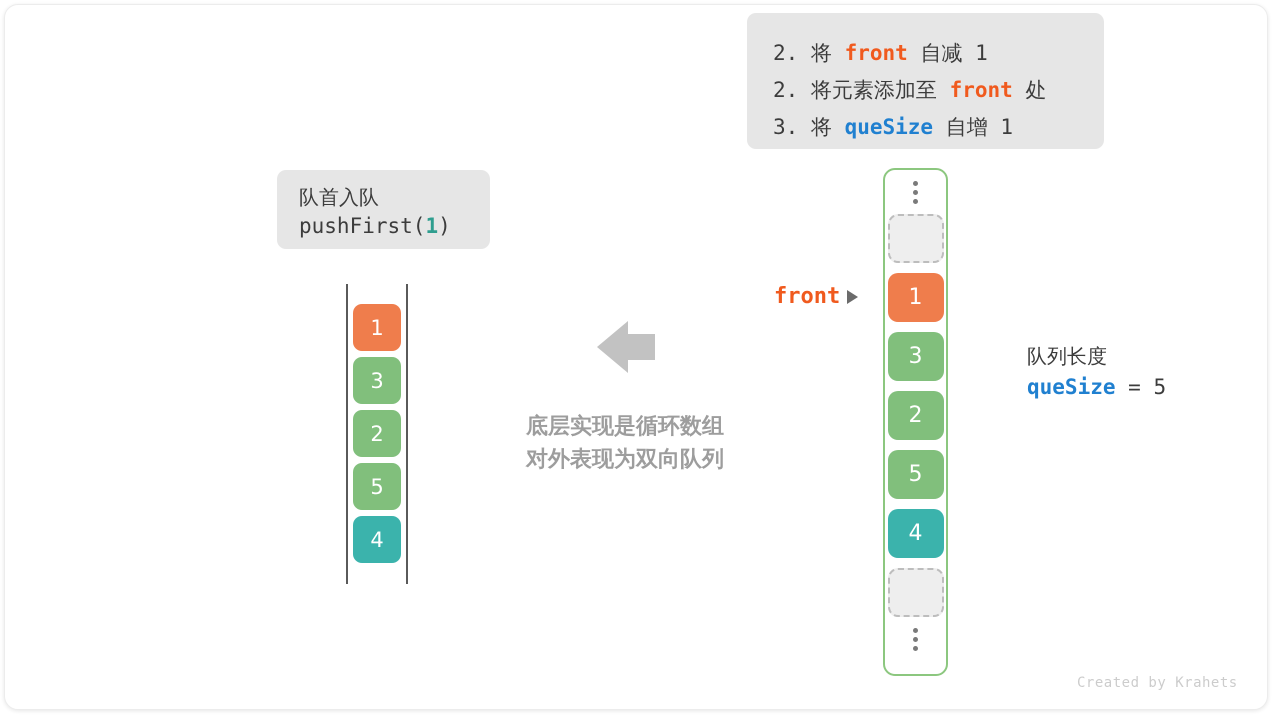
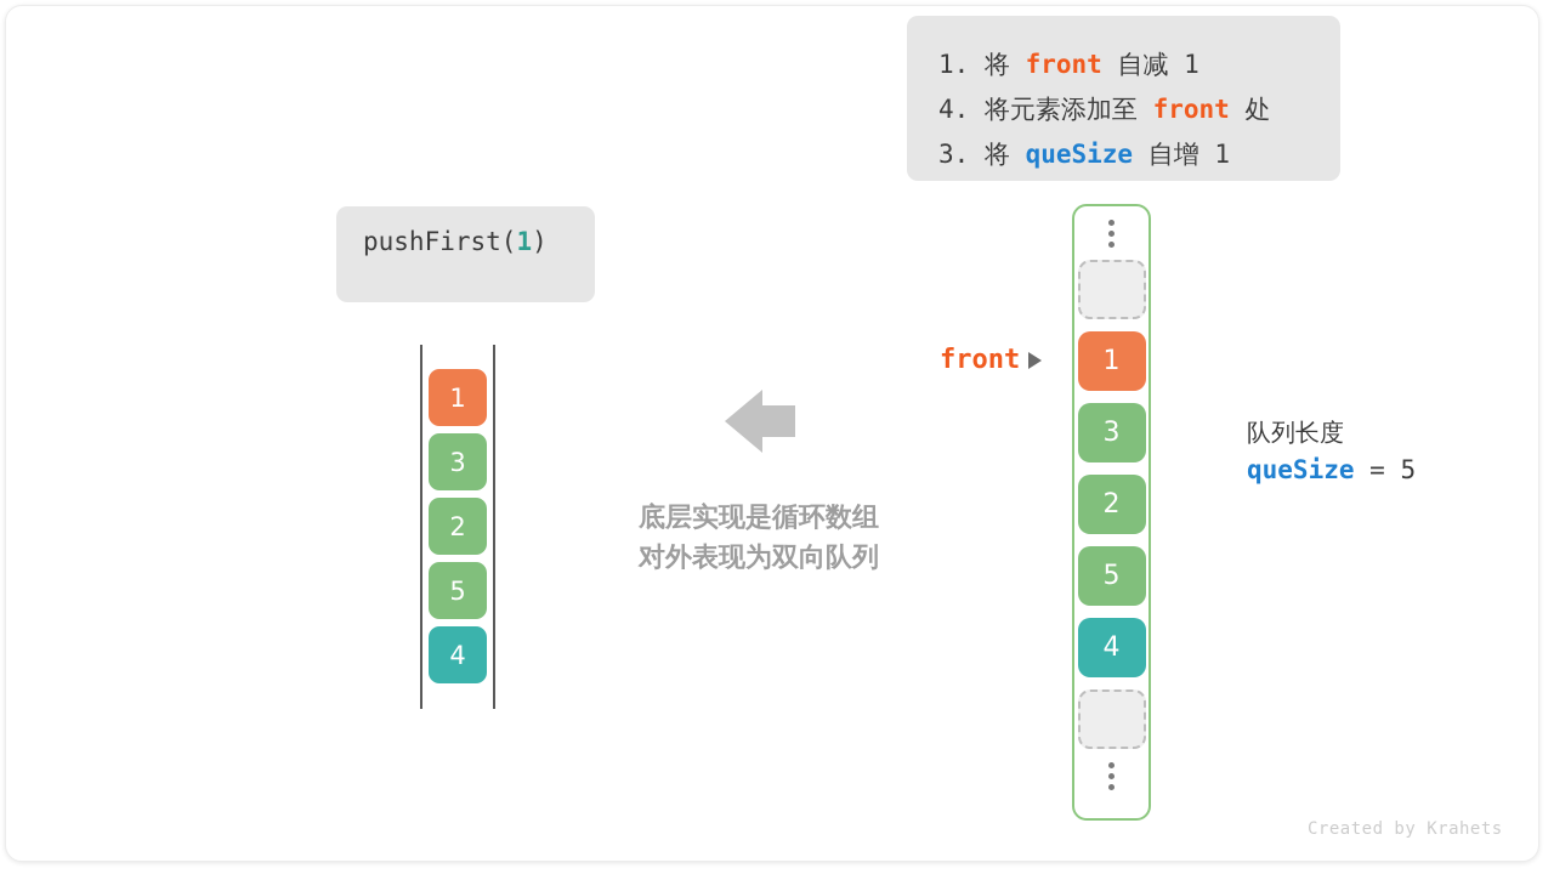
- 2. 将 front 自减 1
+ 1. 将 front 自减 1
- 2. 将元素添加至 front 处
+ 4. 将元素添加至 front 处
  3. 将 queSize 自增 1
- 队首入队
  pushFirst(1)
  1
  3
  2
  5
  4
  1
  3
  2
  5
  4
  front
  队列长度
  queSize = 5
  底层实现是循环数组
  对外表现为双向队列
  Created by Krahets
